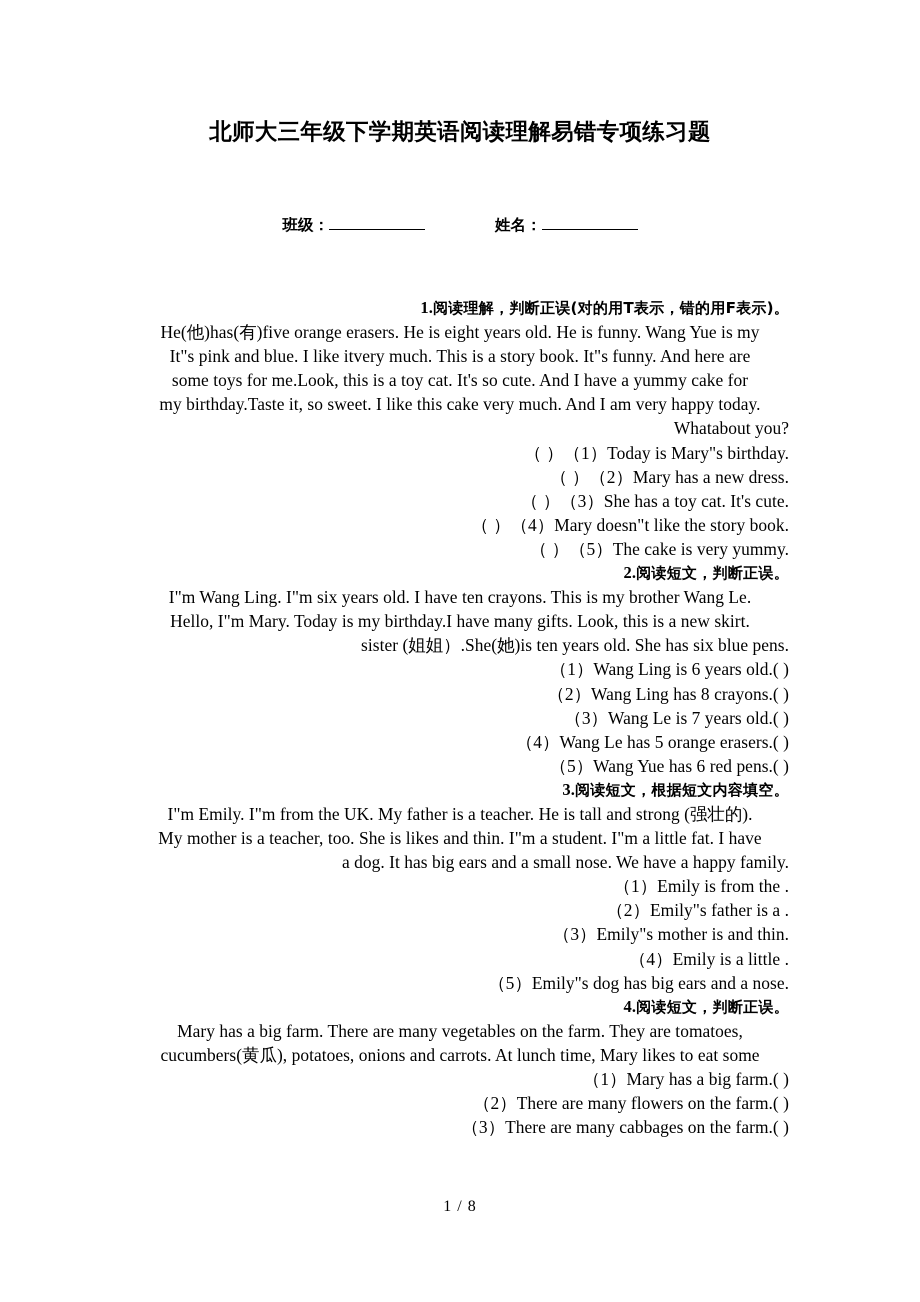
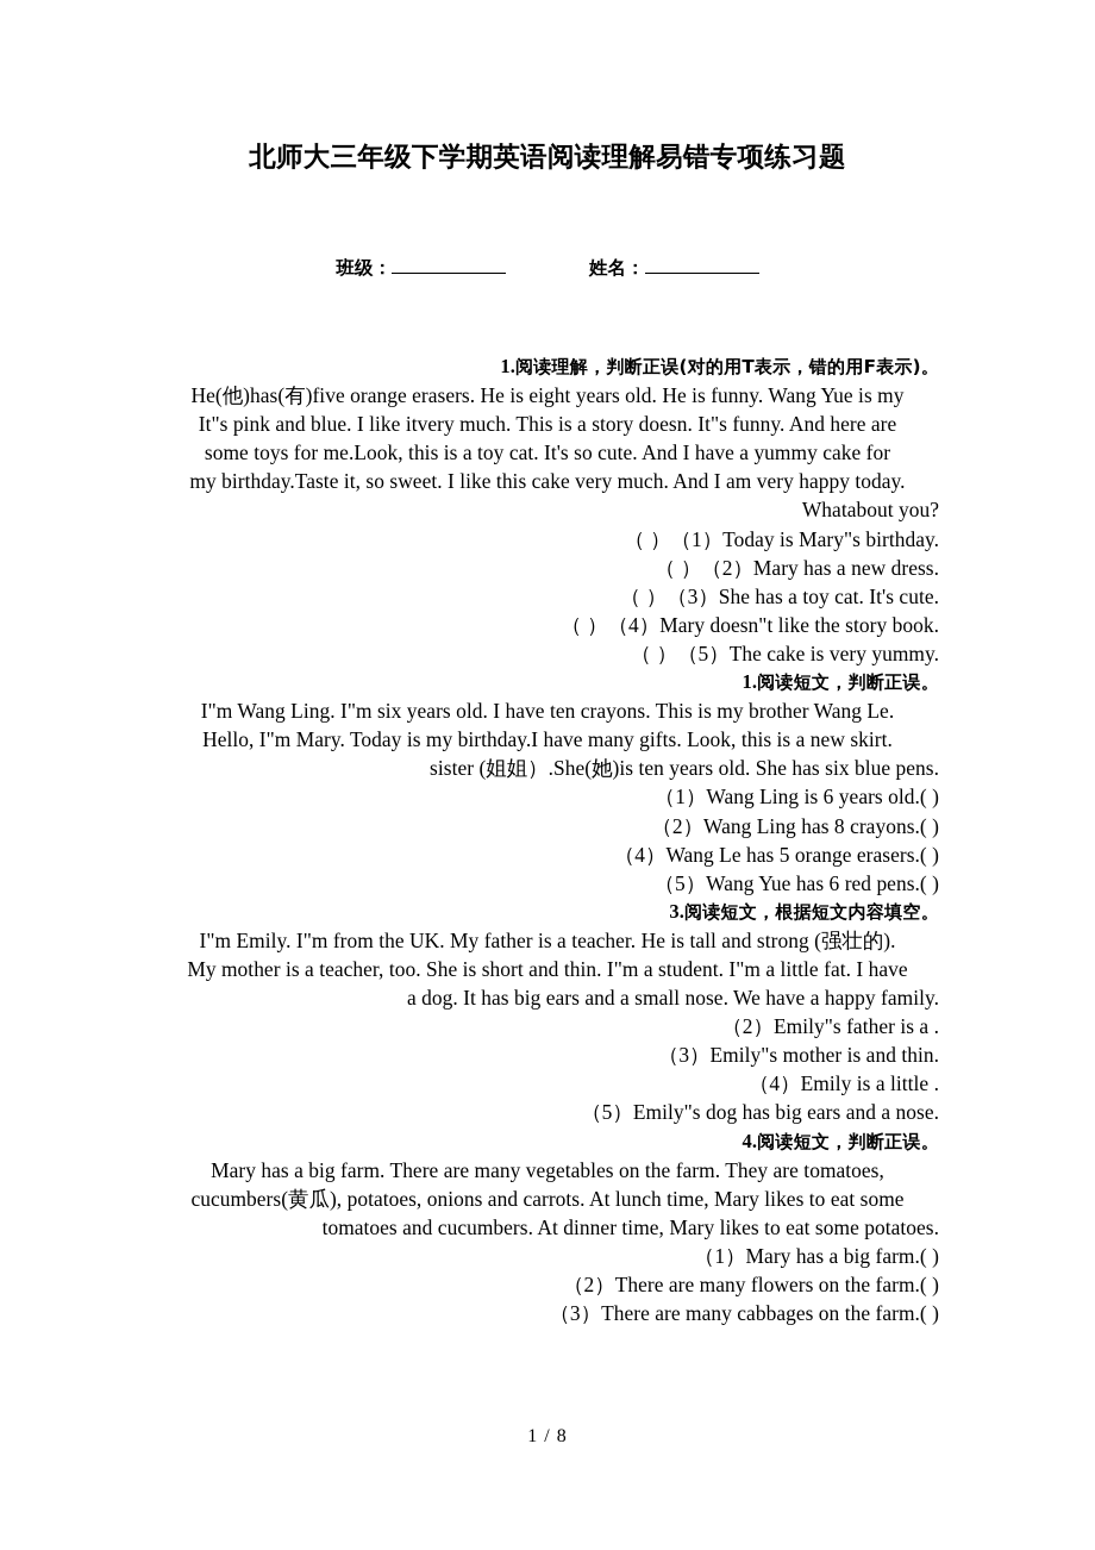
  北师大三年级下学期英语阅读理解易错专项练习题
  班级： 姓名：
  1.阅读理解，判断正误(对的用T表示，错的用F表示)。
  He(他)has(有)five orange erasers. He is eight years old. He is funny. Wang Yue is my
- It"s pink and blue. I like itvery much. This is a story book. It"s funny. And here are
+ It"s pink and blue. I like itvery much. This is a story doesn. It"s funny. And here are
  some toys for me.Look, this is a toy cat. It's so cute. And I have a yummy cake for
  my birthday.Taste it, so sweet. I like this cake very much. And I am very happy today.
  Whatabout you?
  （ ）（1）Today is Mary"s birthday.
  （ ）（2）Mary has a new dress.
  （ ）（3）She has a toy cat. It's cute.
  （ ）（4）Mary doesn"t like the story book.
  （ ）（5）The cake is very yummy.
- 2.阅读短文，判断正误。
+ 1.阅读短文，判断正误。
  I"m Wang Ling. I"m six years old. I have ten crayons. This is my brother Wang Le.
  Hello, I"m Mary. Today is my birthday.I have many gifts. Look, this is a new skirt.
  sister (姐姐）.She(她)is ten years old. She has six blue pens.
  （1）Wang Ling is 6 years old.( )
  （2）Wang Ling has 8 crayons.( )
- （3）Wang Le is 7 years old.( )
  （4）Wang Le has 5 orange erasers.( )
  （5）Wang Yue has 6 red pens.( )
  3.阅读短文，根据短文内容填空。
  I"m Emily. I"m from the UK. My father is a teacher. He is tall and strong (强壮的).
- My mother is a teacher, too. She is likes and thin. I"m a student. I"m a little fat. I have
+ My mother is a teacher, too. She is short and thin. I"m a student. I"m a little fat. I have
  a dog. It has big ears and a small nose. We have a happy family.
- （1）Emily is from the .
  （2）Emily"s father is a .
  （3）Emily"s mother is and thin.
  （4）Emily is a little .
  （5）Emily"s dog has big ears and a nose.
  4.阅读短文，判断正误。
  Mary has a big farm. There are many vegetables on the farm. They are tomatoes,
  cucumbers(黄瓜), potatoes, onions and carrots. At lunch time, Mary likes to eat some
+ tomatoes and cucumbers. At dinner time, Mary likes to eat some potatoes.
  （1）Mary has a big farm.( )
  （2）There are many flowers on the farm.( )
  （3）There are many cabbages on the farm.( )
  1 / 8
